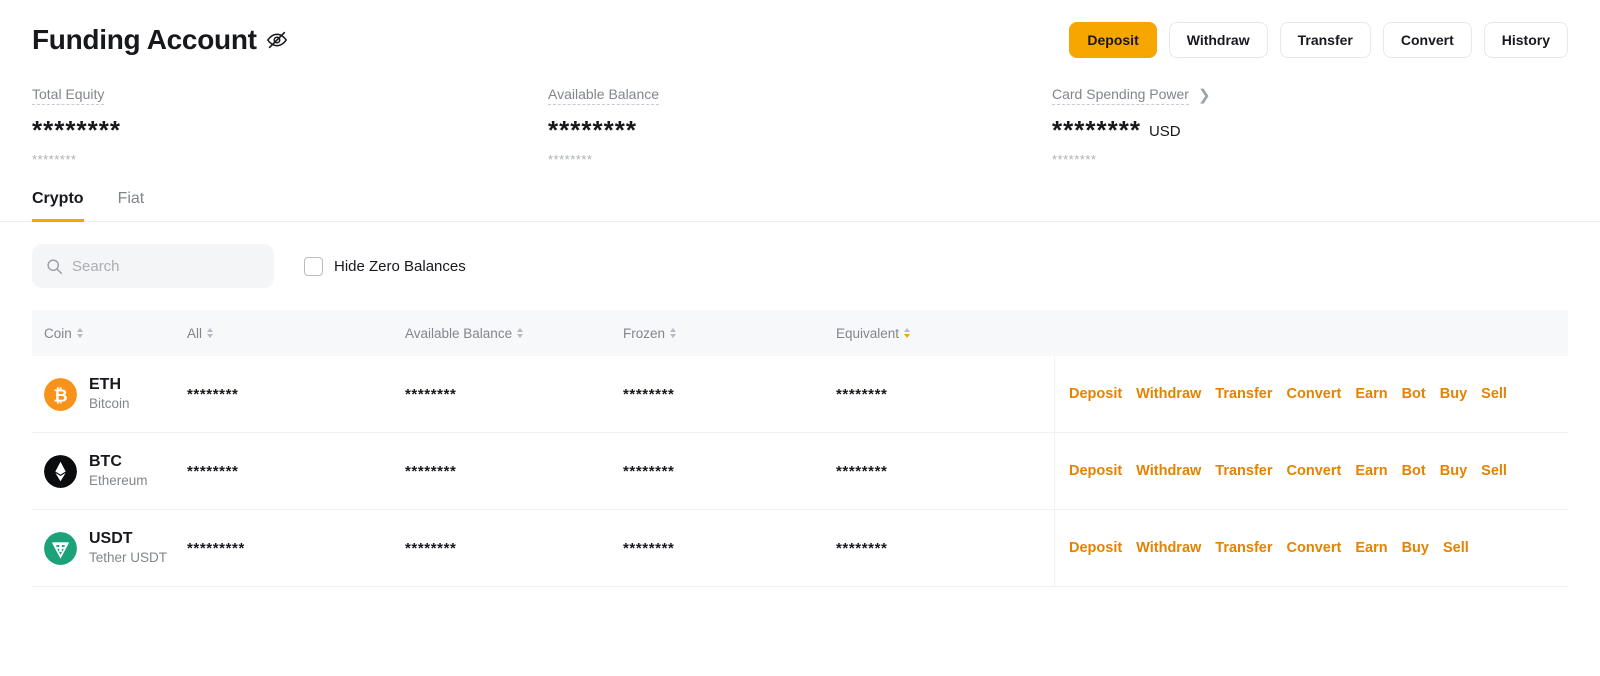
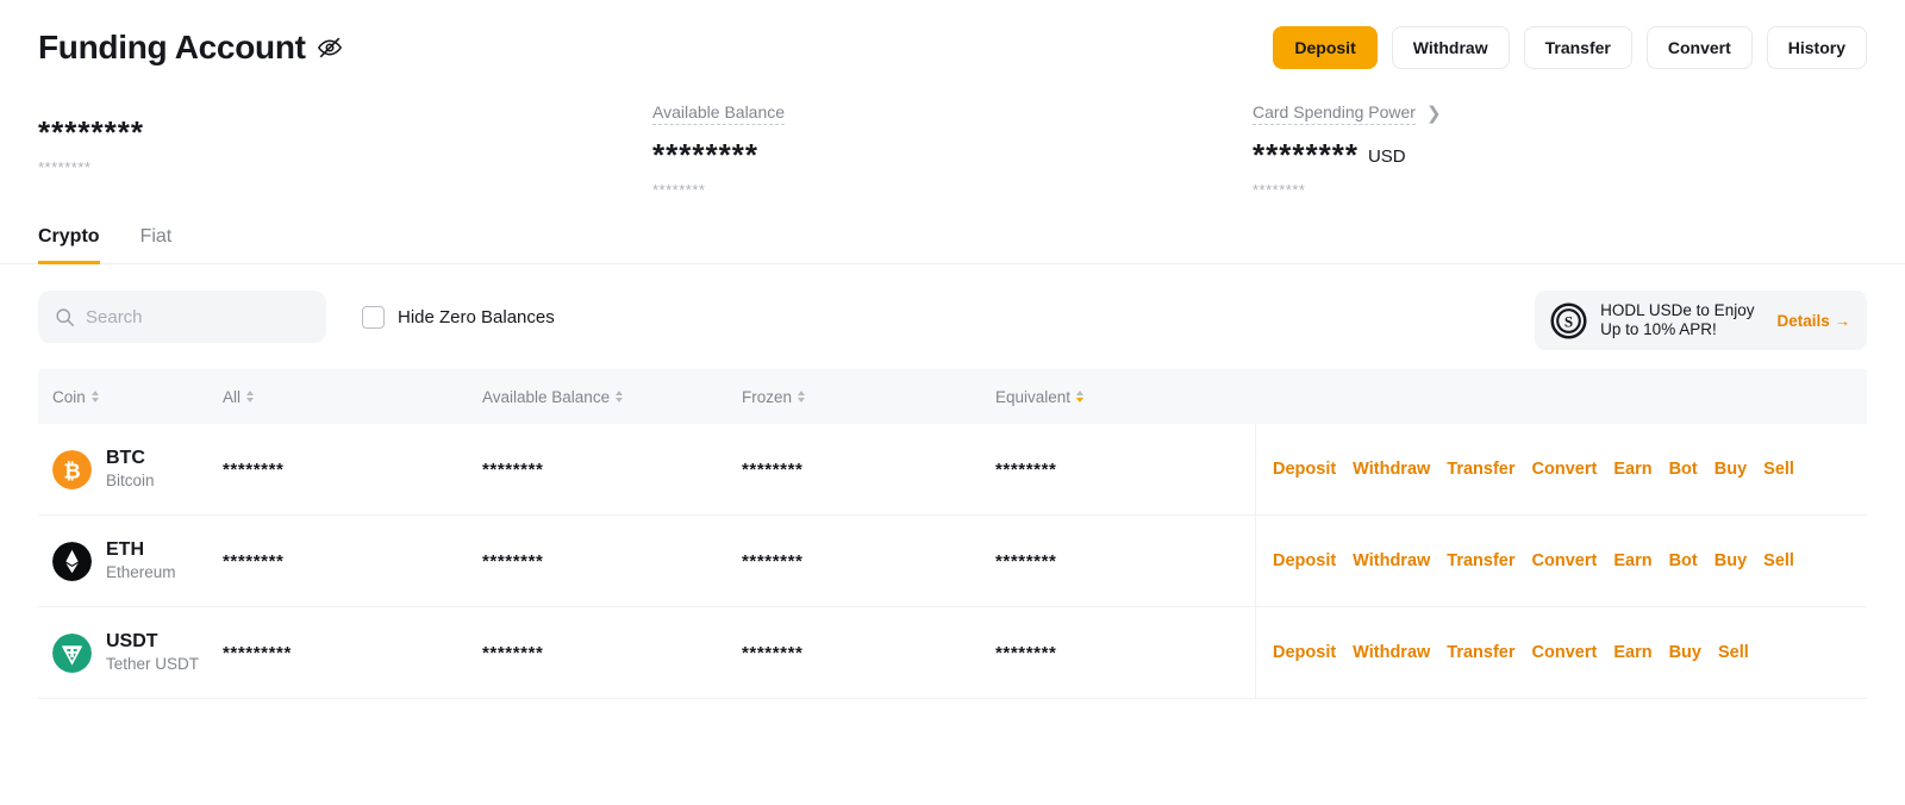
  Funding Account
  Deposit
  Withdraw
  Transfer
  Convert
  History
- Total Equity
  ********
  ********
  Available Balance
  ********
  ********
  Card Spending Power
  ❯
  ********
  USD
  ********
  Crypto
  Fiat
  Search
  Hide Zero Balances
+ S
+ HODL USDe to Enjoy
+ Up to 10% APR!
+ Details →
  Coin
  All
  Available Balance
  Frozen
  Equivalent
  ₿
- ETH
+ BTC
  Bitcoin
  ********
  ********
  ********
  ********
  Deposit
  Withdraw
  Transfer
  Convert
  Earn
  Bot
  Buy
  Sell
- BTC
+ ETH
  Ethereum
  ********
  ********
  ********
  ********
  Deposit
  Withdraw
  Transfer
  Convert
  Earn
  Bot
  Buy
  Sell
  USDT
  Tether USDT
  *********
  ********
  ********
  ********
  Deposit
  Withdraw
  Transfer
  Convert
  Earn
  Buy
  Sell
